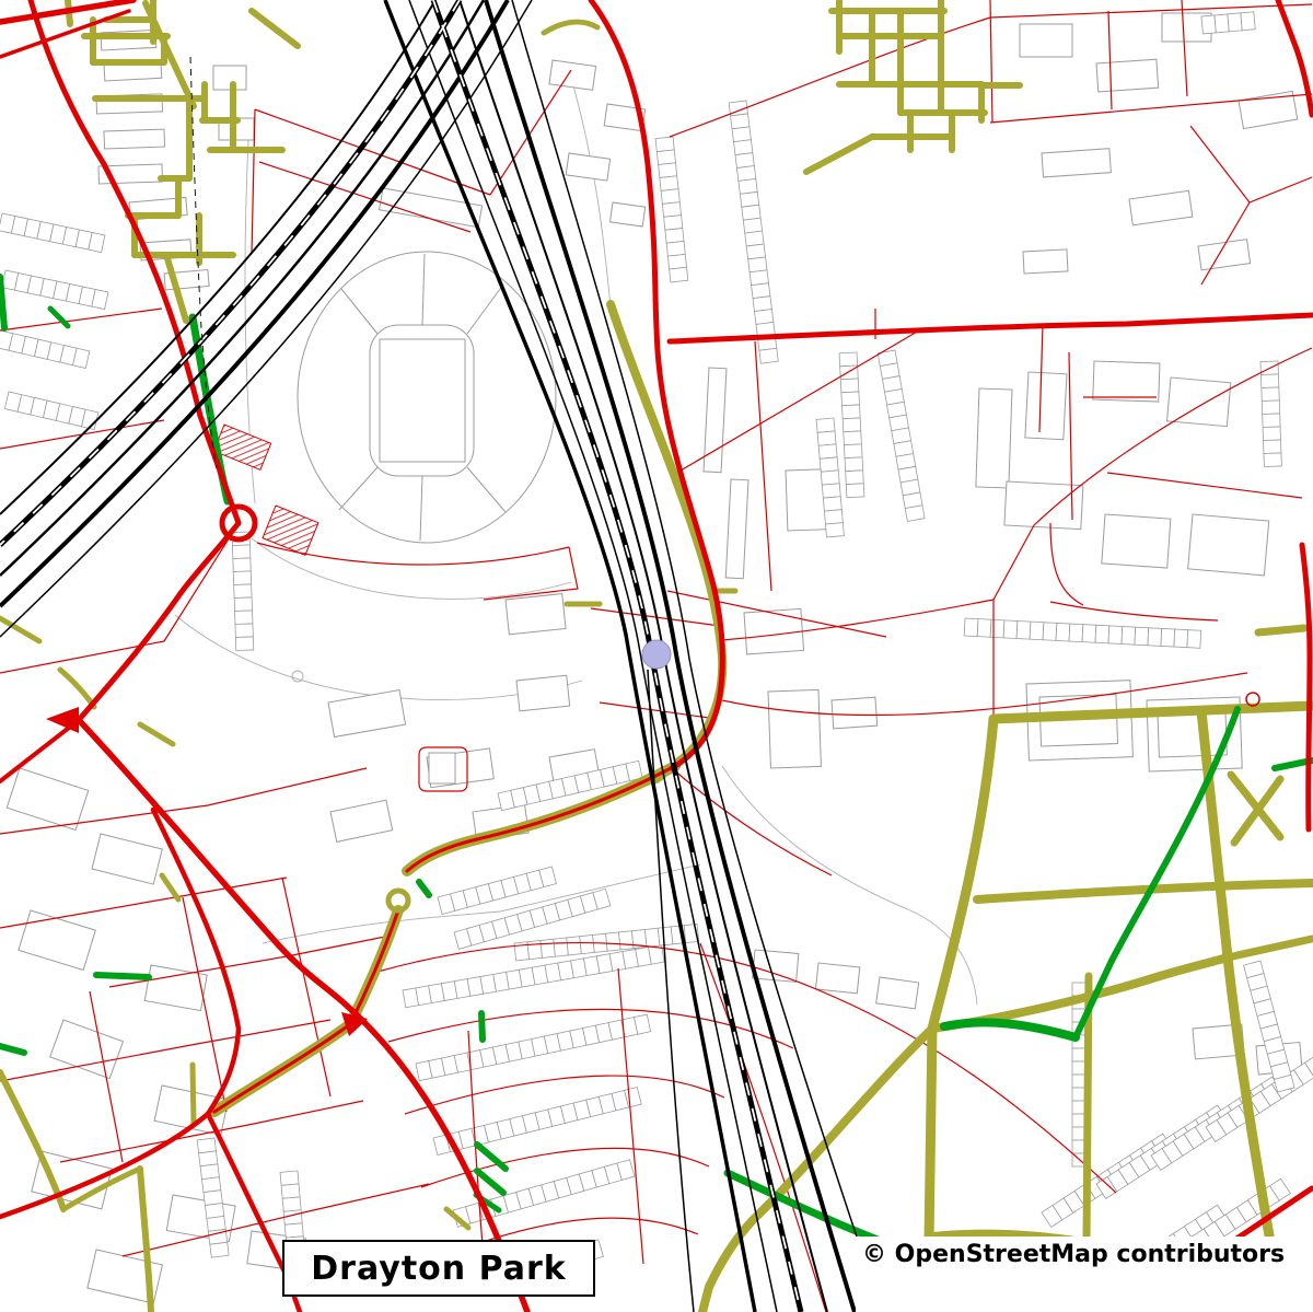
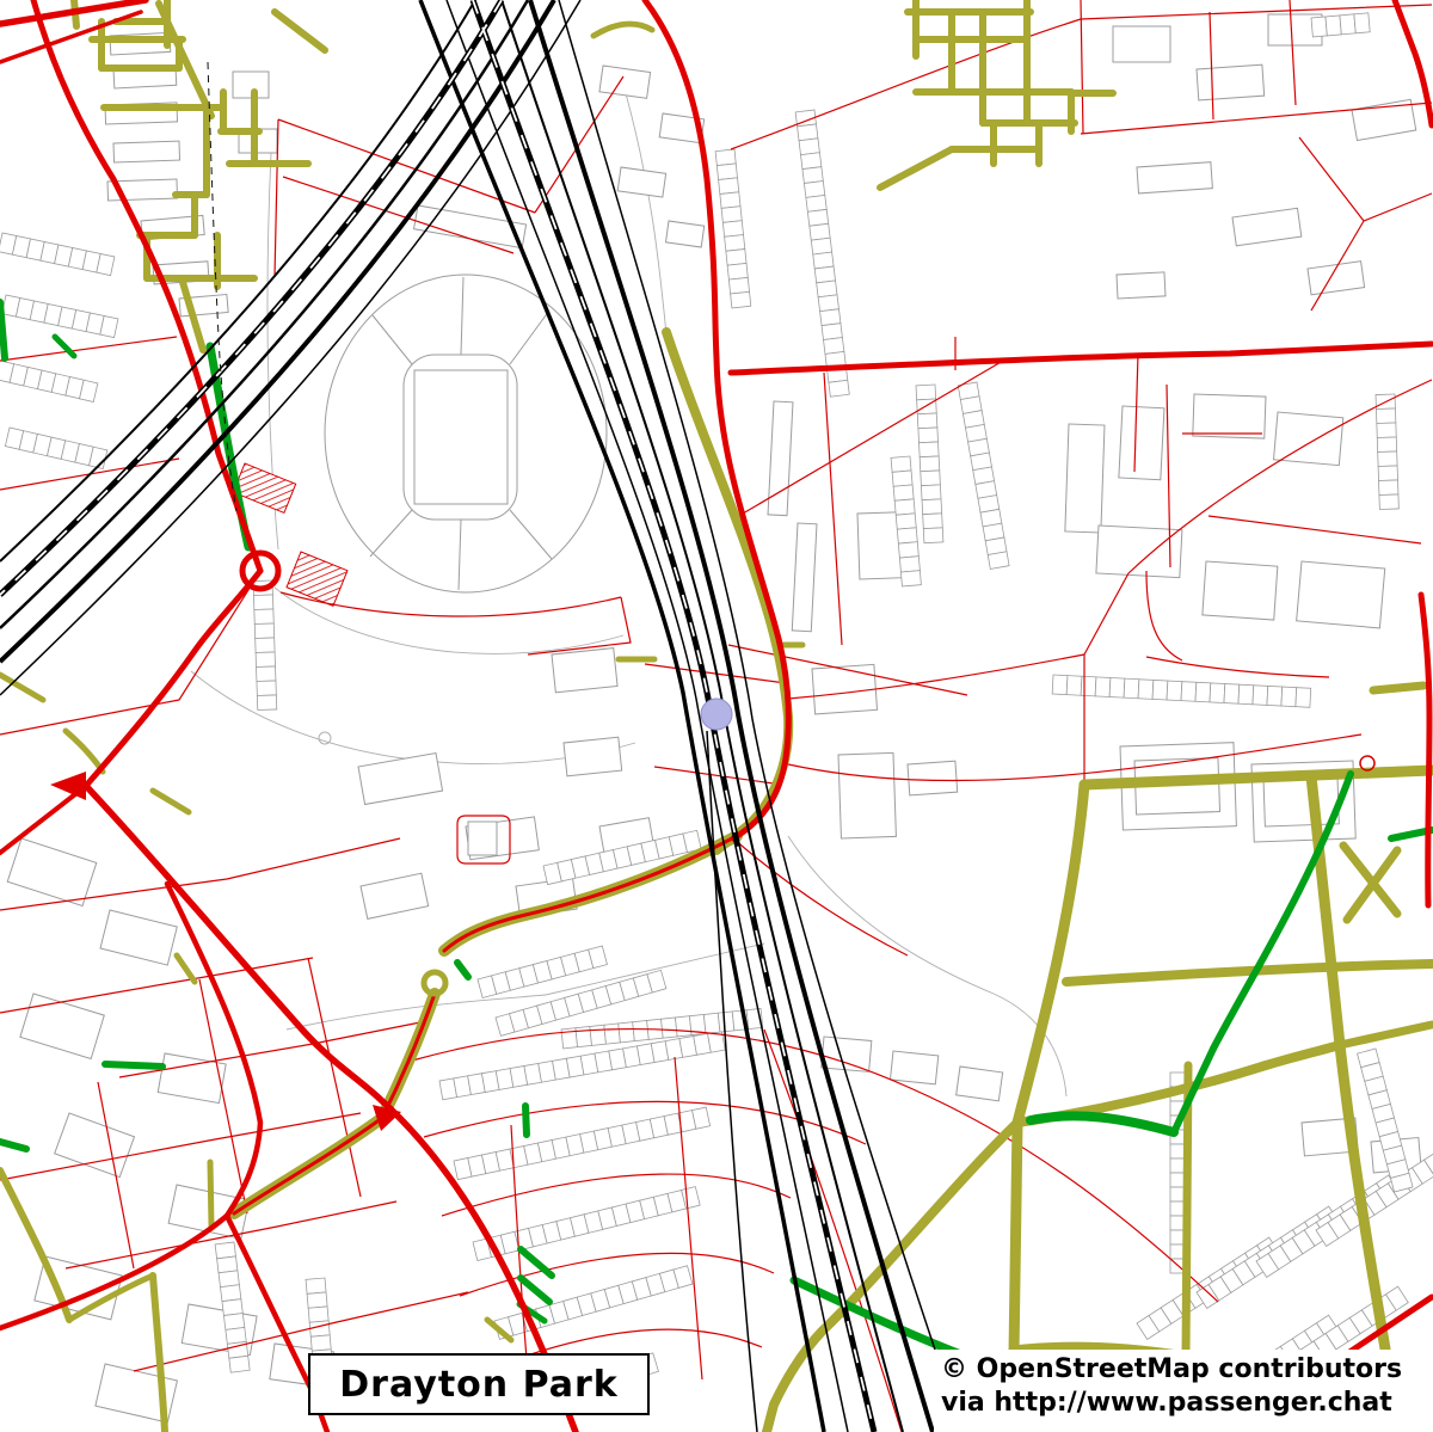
  Drayton Park
  © OpenStreetMap contributors
+ via http://www.passenger.chat
